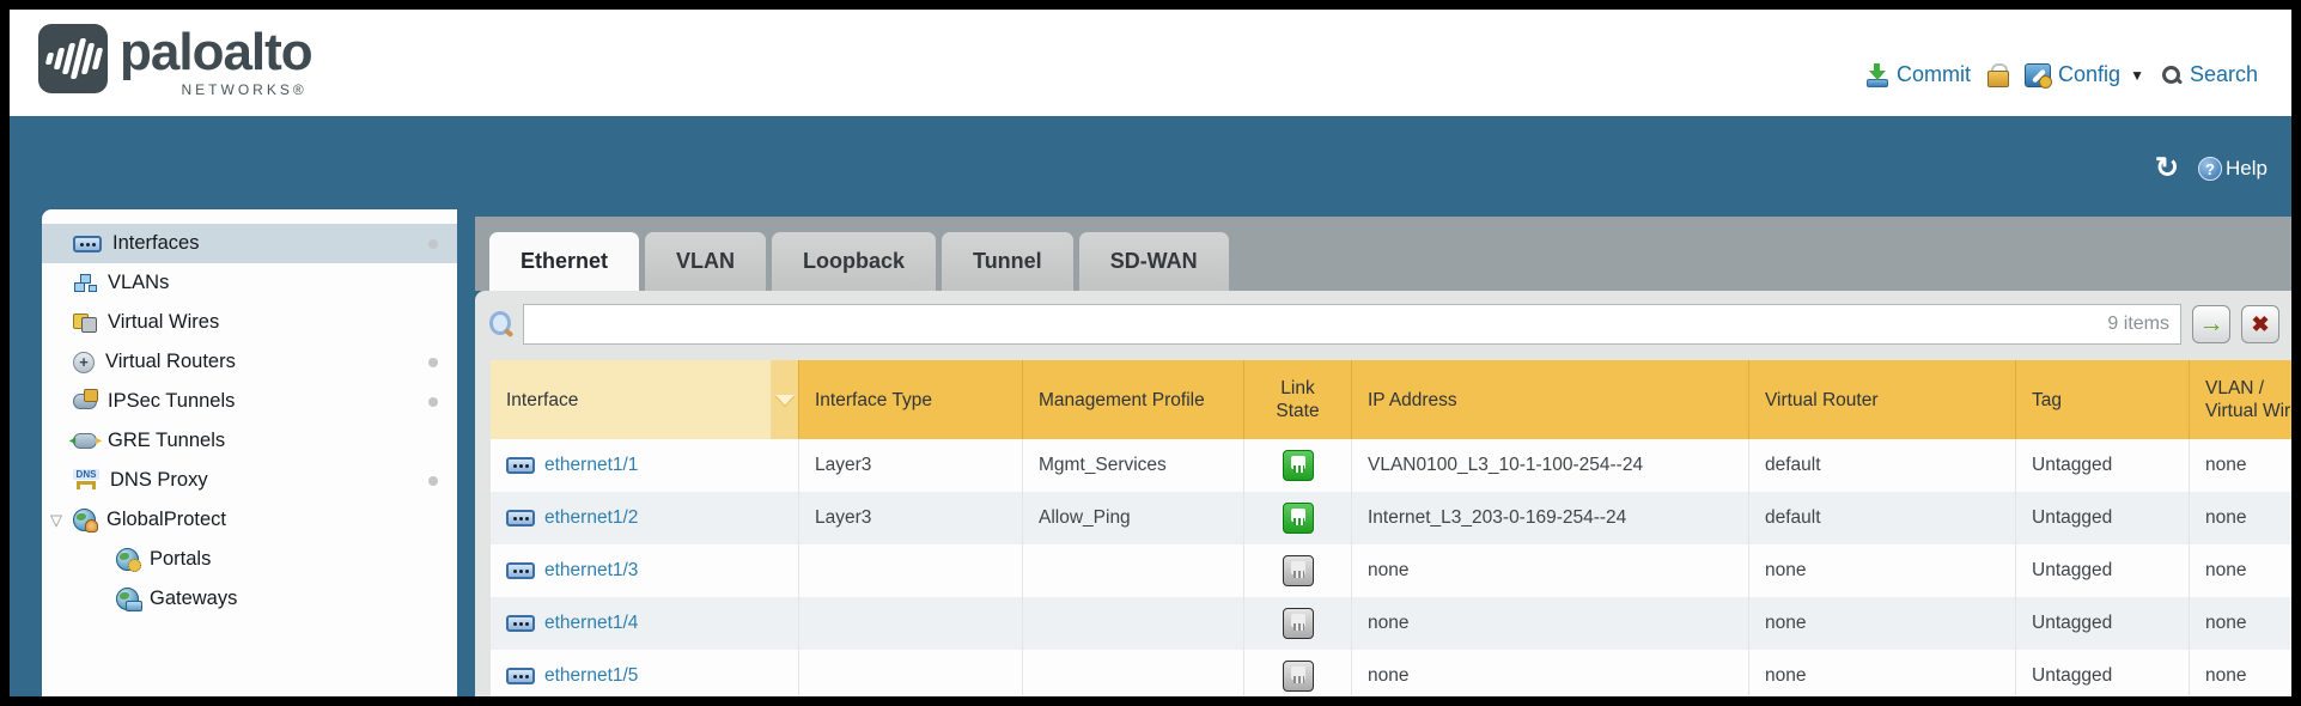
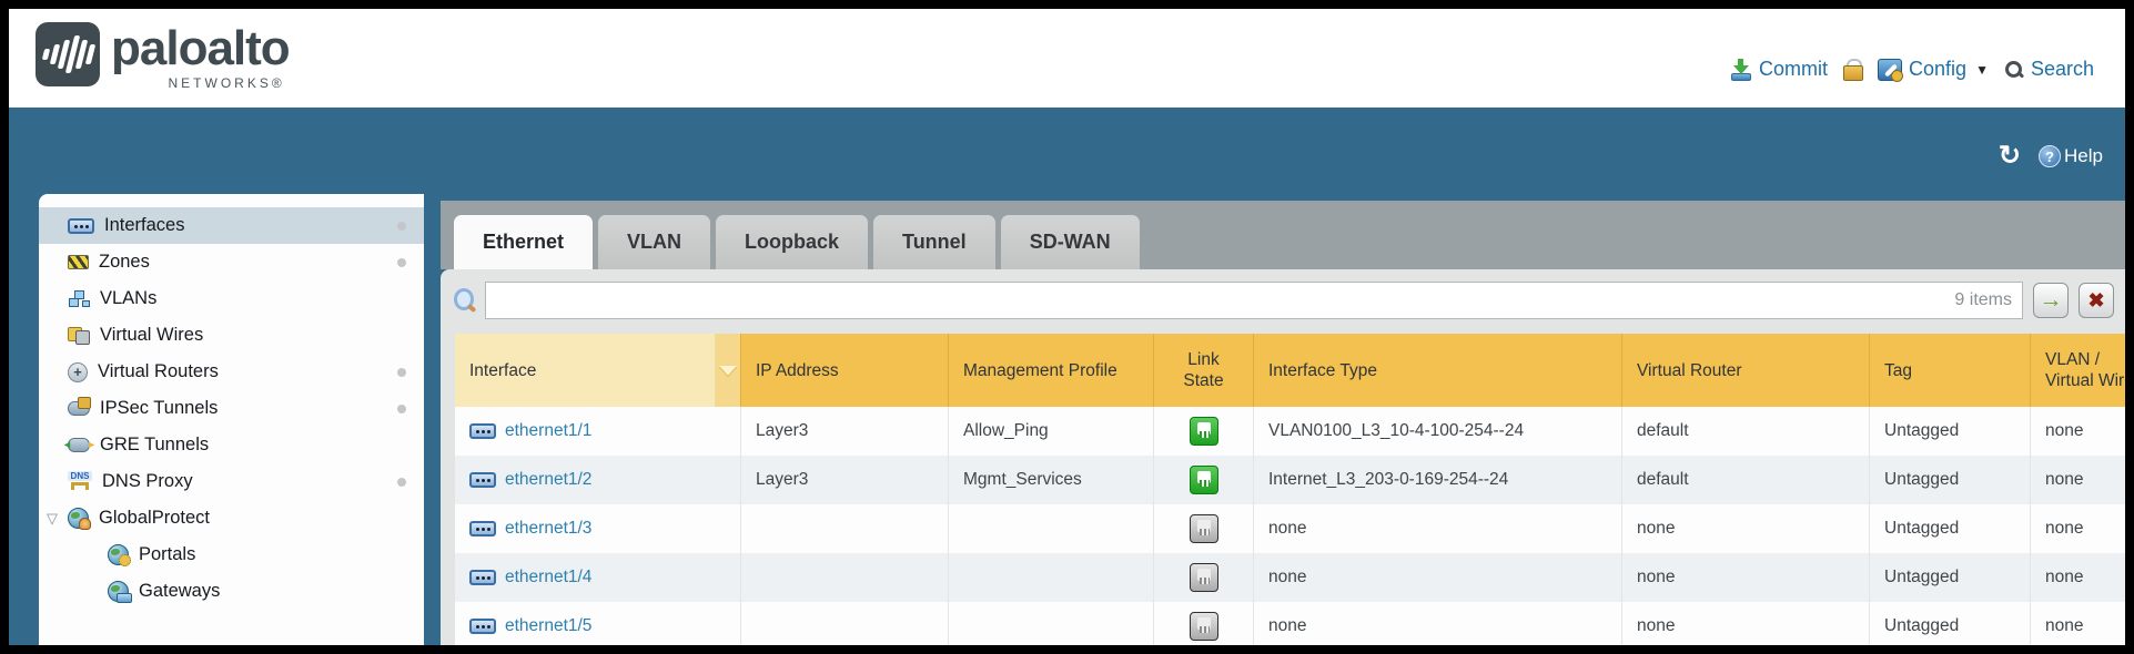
  paloalto
  NETWORKS®
  Commit
  Config
  ▼
  Search
  ↻
  ?
  Help
  Interfaces
+ Zones
  VLANs
  Virtual Wires
  +
  Virtual Routers
  IPSec Tunnels
  GRE Tunnels
  DNS
  DNS Proxy
  ▽
  GlobalProtect
  Portals
  Gateways
  Ethernet
  VLAN
  Loopback
  Tunnel
  SD-WAN
  9 items
  →
  ✖
  Interface
- Interface Type
+ IP Address
  Management Profile
  Link State
- IP Address
+ Interface Type
  Virtual Router
  Tag
  VLAN / Virtual Wir
  ethernet1/1
  Layer3
- Mgmt_Services
+ Allow_Ping
- VLAN0100_L3_10-1-100-254--24
+ VLAN0100_L3_10-4-100-254--24
  default
  Untagged
  none
  ethernet1/2
  Layer3
- Allow_Ping
+ Mgmt_Services
  Internet_L3_203-0-169-254--24
  default
  Untagged
  none
  ethernet1/3
  none
  none
  Untagged
  none
  ethernet1/4
  none
  none
  Untagged
  none
  ethernet1/5
  none
  none
  Untagged
  none
